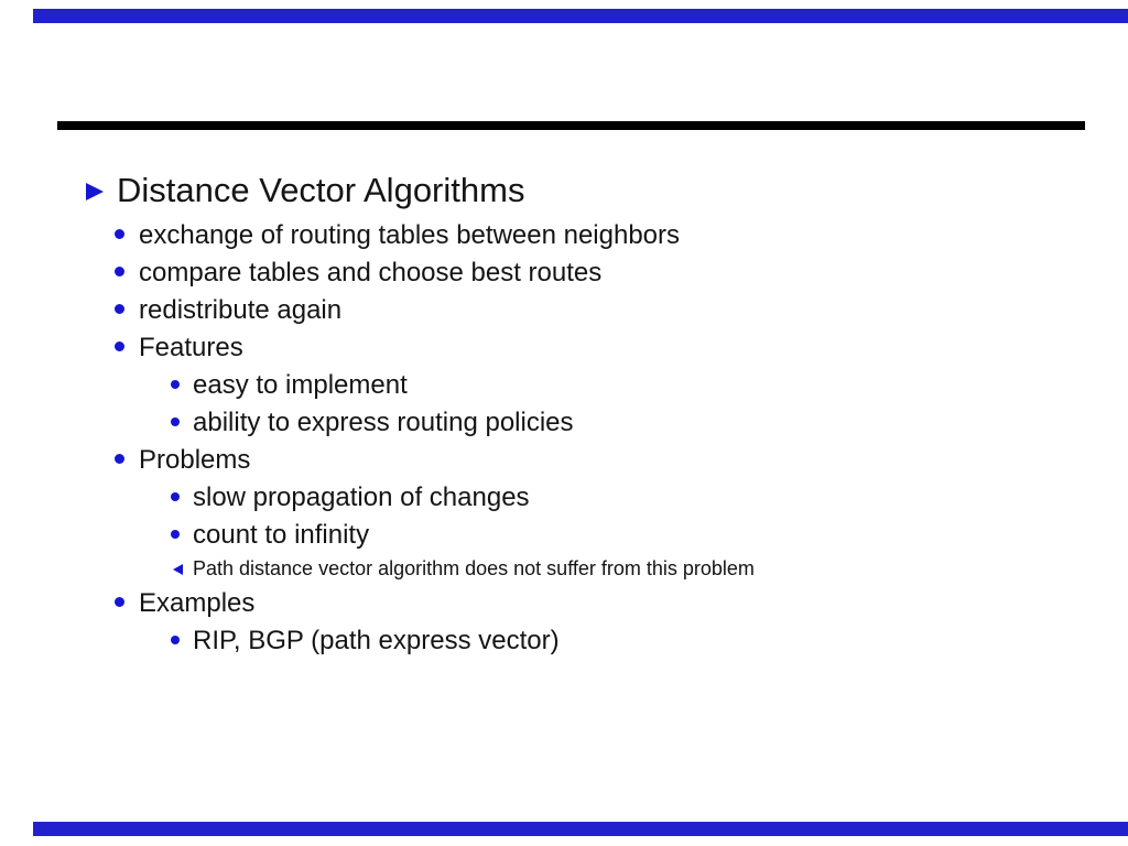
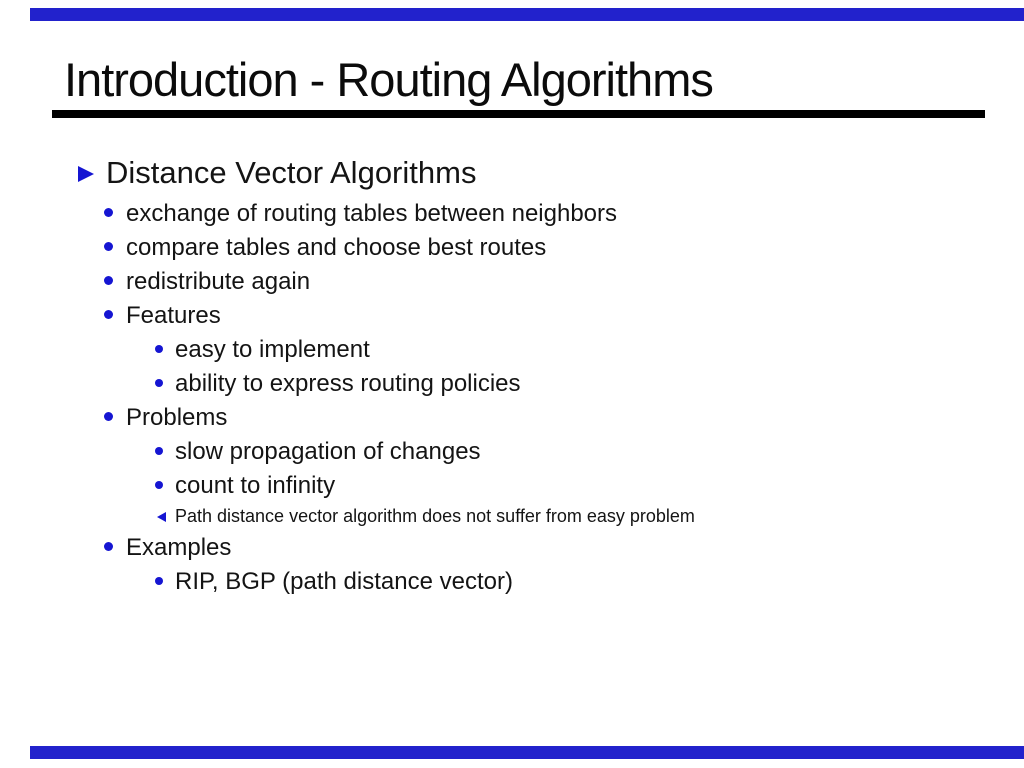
+ Introduction - Routing Algorithms
  Distance Vector Algorithms
  exchange of routing tables between neighbors
  compare tables and choose best routes
  redistribute again
  Features
  easy to implement
  ability to express routing policies
  Problems
  slow propagation of changes
  count to infinity
- Path distance vector algorithm does not suffer from this problem
+ Path distance vector algorithm does not suffer from easy problem
  Examples
- RIP, BGP (path express vector)
+ RIP, BGP (path distance vector)
